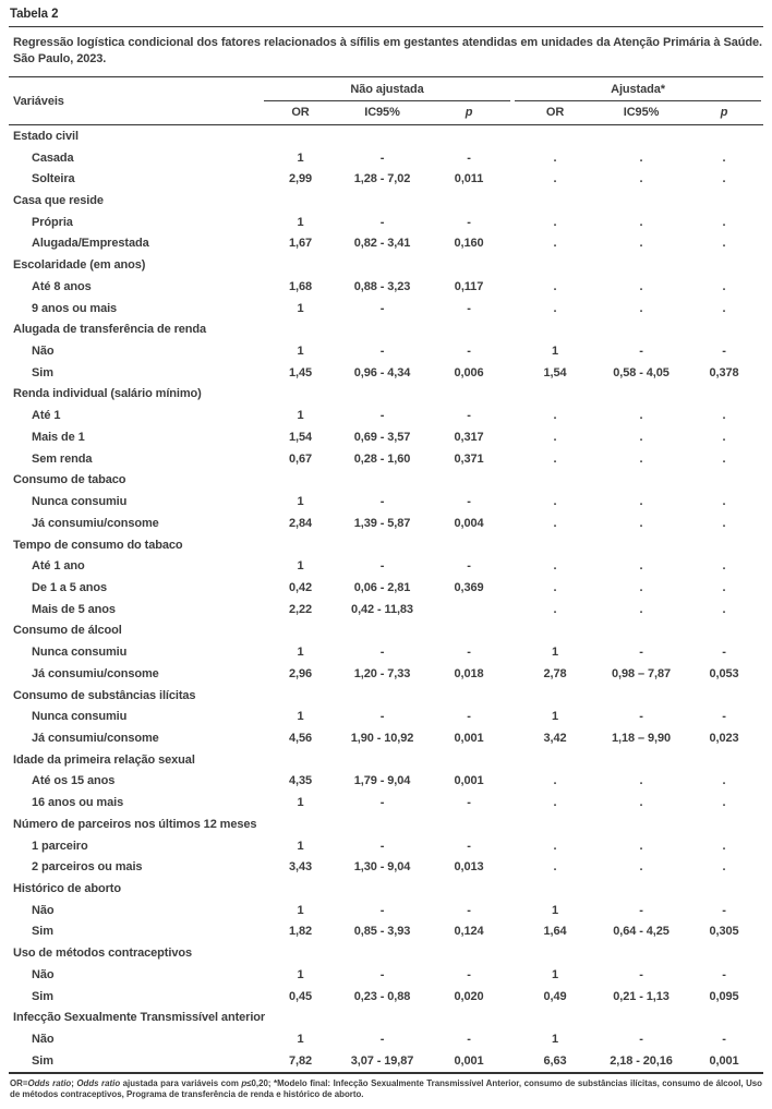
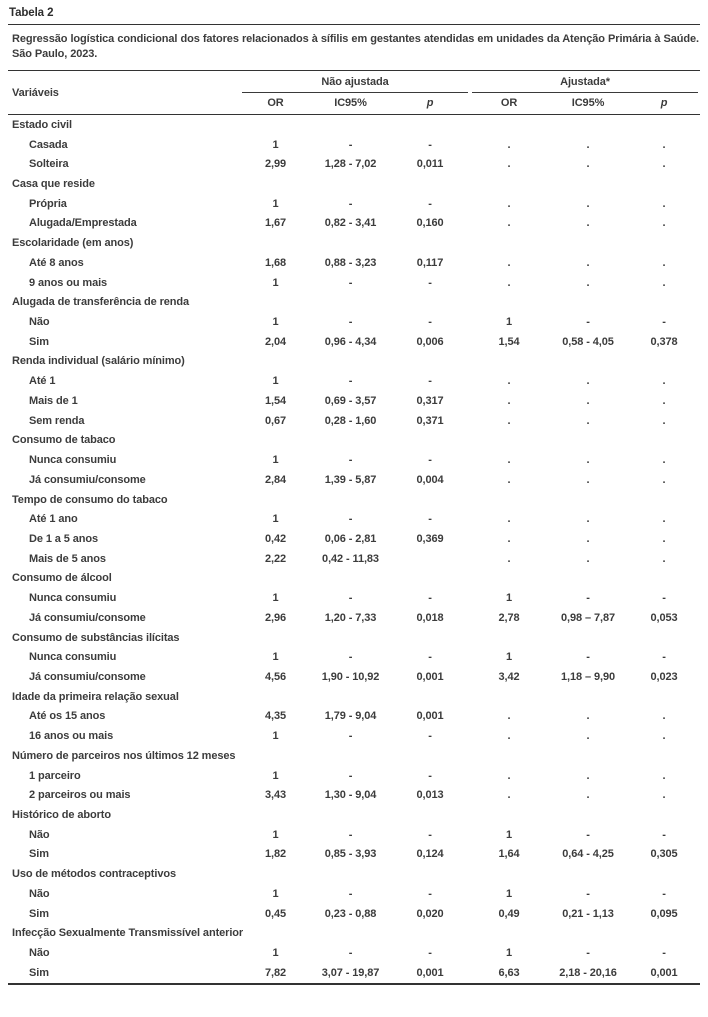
  Tabela 2
  Regressão logística condicional dos fatores relacionados à sífilis em gestantes atendidas em unidades da Atenção Primária à Saúde. São Paulo, 2023.
  Variáveis	Não ajustada	Ajustada*
  OR	IC95%	p	OR	IC95%	p
  Estado civil
  Casada	1	-	-	.	.	.
  Solteira	2,99	1,28 - 7,02	0,011	.	.	.
  Casa que reside
  Própria	1	-	-	.	.	.
  Alugada/Emprestada	1,67	0,82 - 3,41	0,160	.	.	.
  Escolaridade (em anos)
  Até 8 anos	1,68	0,88 - 3,23	0,117	.	.	.
  9 anos ou mais	1	-	-	.	.	.
  Alugada de transferência de renda
  Não	1	-	-	1	-	-
- Sim	1,45	0,96 - 4,34	0,006	1,54	0,58 - 4,05	0,378
+ Sim	2,04	0,96 - 4,34	0,006	1,54	0,58 - 4,05	0,378
  Renda individual (salário mínimo)
  Até 1	1	-	-	.	.	.
  Mais de 1	1,54	0,69 - 3,57	0,317	.	.	.
  Sem renda	0,67	0,28 - 1,60	0,371	.	.	.
  Consumo de tabaco
  Nunca consumiu	1	-	-	.	.	.
  Já consumiu/consome	2,84	1,39 - 5,87	0,004	.	.	.
  Tempo de consumo do tabaco
  Até 1 ano	1	-	-	.	.	.
  De 1 a 5 anos	0,42	0,06 - 2,81	0,369	.	.	.
  Mais de 5 anos	2,22	0,42 - 11,83		.	.	.
  Consumo de álcool
  Nunca consumiu	1	-	-	1	-	-
  Já consumiu/consome	2,96	1,20 - 7,33	0,018	2,78	0,98 – 7,87	0,053
  Consumo de substâncias ilícitas
  Nunca consumiu	1	-	-	1	-	-
  Já consumiu/consome	4,56	1,90 - 10,92	0,001	3,42	1,18 – 9,90	0,023
  Idade da primeira relação sexual
  Até os 15 anos	4,35	1,79 - 9,04	0,001	.	.	.
  16 anos ou mais	1	-	-	.	.	.
  Número de parceiros nos últimos 12 meses
  1 parceiro	1	-	-	.	.	.
  2 parceiros ou mais	3,43	1,30 - 9,04	0,013	.	.	.
  Histórico de aborto
  Não	1	-	-	1	-	-
  Sim	1,82	0,85 - 3,93	0,124	1,64	0,64 - 4,25	0,305
  Uso de métodos contraceptivos
  Não	1	-	-	1	-	-
  Sim	0,45	0,23 - 0,88	0,020	0,49	0,21 - 1,13	0,095
  Infecção Sexualmente Transmissível anterior
  Não	1	-	-	1	-	-
  Sim	7,82	3,07 - 19,87	0,001	6,63	2,18 - 20,16	0,001
- OR=Odds ratio; Odds ratio ajustada para variáveis com p≤0,20; *Modelo final: Infecção Sexualmente Transmissível Anterior, consumo de substâncias ilícitas, consumo de álcool, Uso de métodos contraceptivos, Programa de transferência de renda e histórico de aborto.
